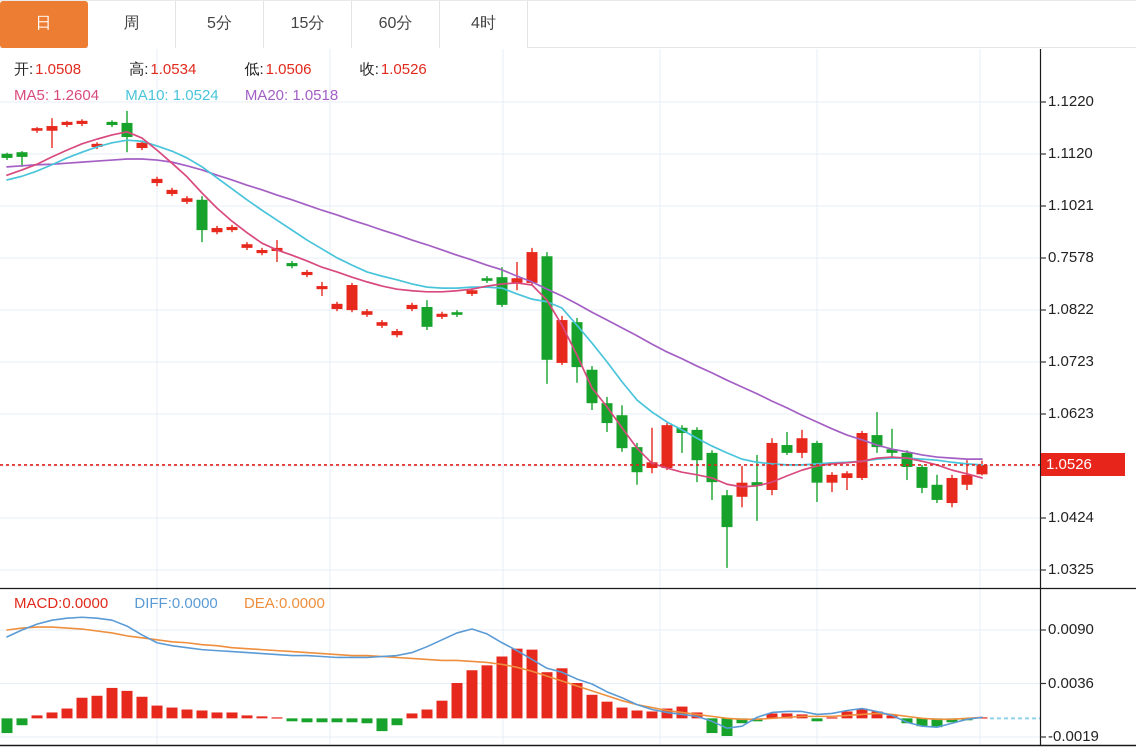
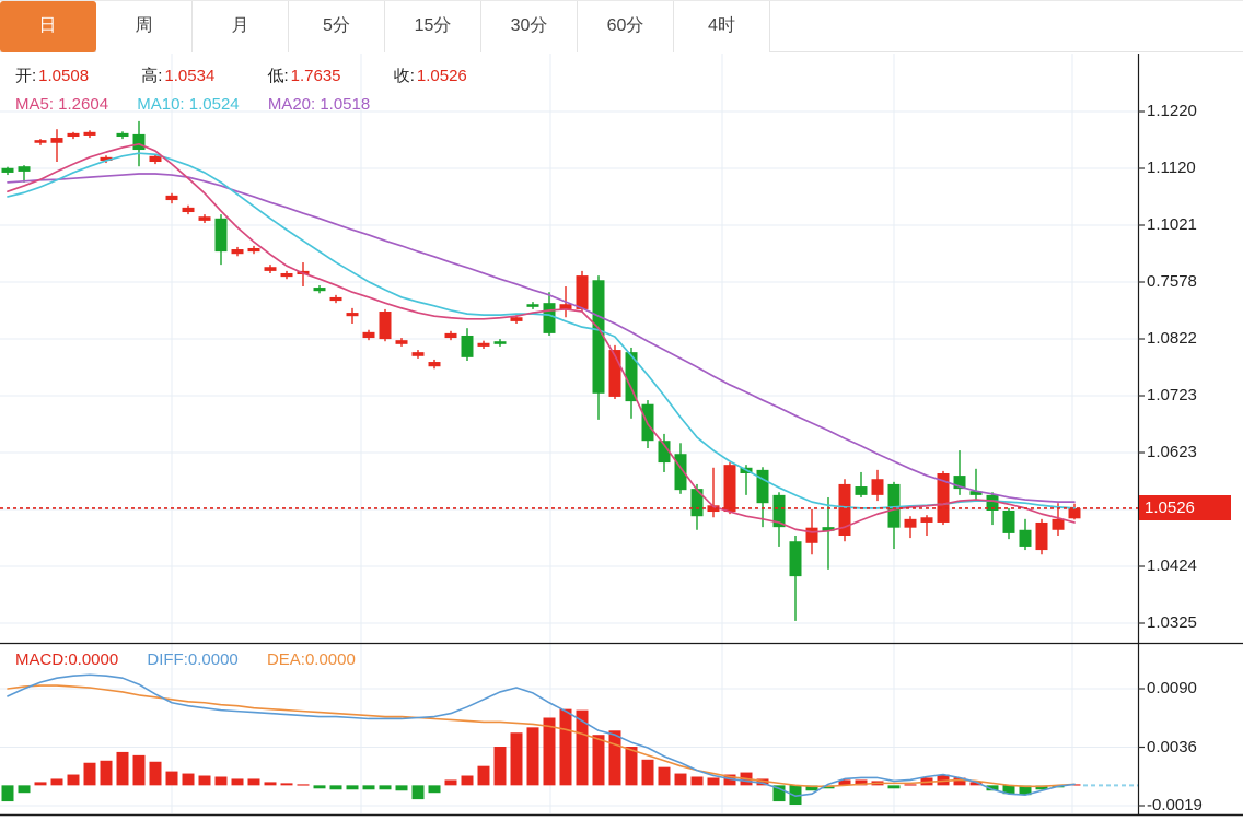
  日
  周
+ 月
  5分
  15分
+ 30分
  60分
  4时
- 开:1.0508 高:1.0534 低:1.0506 收:1.0526
+ 开:1.0508 高:1.0534 低:1.7635 收:1.0526
  MA5: 1.2604 MA10: 1.0524 MA20: 1.0518
  MACD:0.0000 DIFF:0.0000 DEA:0.0000
  1.1220
  1.1120
  1.1021
  0.7578
  1.0822
  1.0723
  1.0623
  1.0424
  1.0325
  0.0090
  0.0036
  -0.0019
  1.0526
